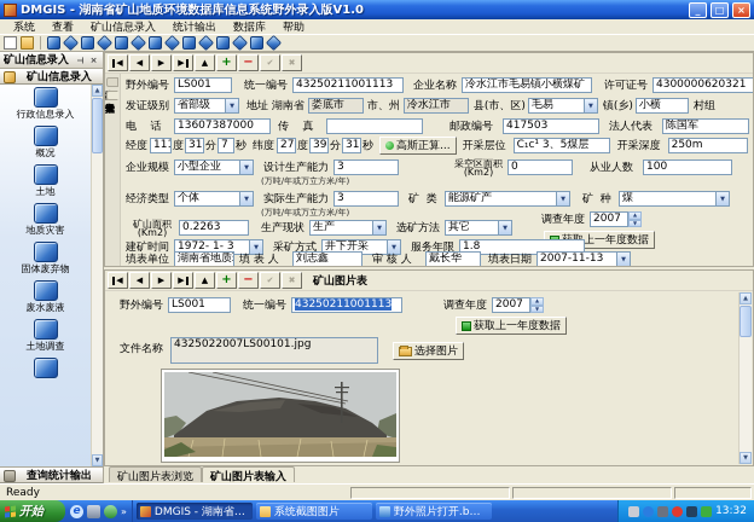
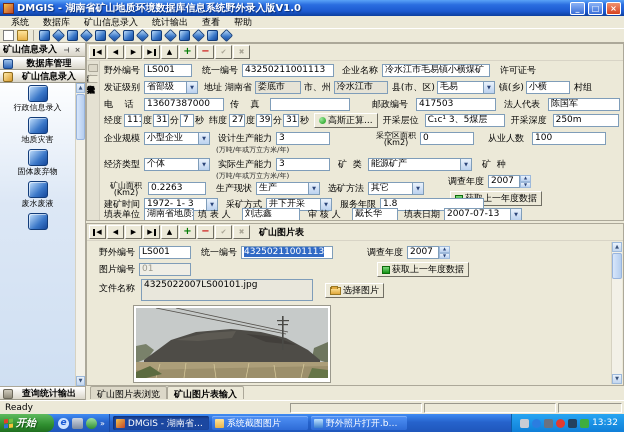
  DMGIS - 湖南省矿山地质环境数据库信息系统野外录入版V1.0
  _
  □
  ×
  系统
- 查看
+ 数据库
  矿山信息录入
  统计输出
- 数据库
+ 查看
  帮助
  矿山信息录入
  ×
+ 数据库管理
  矿山信息录入
  行政信息录入
- 概况
- 土地
  地质灾害
  固体废弃物
  废水废液
- 土地调查
  查询统计输出
  ◀
  ◀
  ▶
  ▶
  ▲
  +
  −
  ✔
  ✖
  野外编号
  LS001
  统一编号
  43250211001113
  企业名称
  冷水江市毛易镇小横煤矿
  许可证号
- 4300000620321
  发证级别
  省部级
  地址 湖南省
  娄底市
  市、州
  冷水江市
  县(市、区)
  毛易
  镇(乡)
  小横
  村组
  电 话
  13607387000
  传 真
  邮政编号
  417503
  法人代表
  陈国军
  经度
  111
  度
  31
  分
  7
  秒
  纬度
  27
  度
  39
  分
  31
  秒
  高斯正算...
  开采层位
  C₁c¹ 3、5煤层
  开采深度
  250m
  企业规模
  小型企业
  设计生产能力
  3
  采空区面积
  (Km2)
  0
  从业人数
  100
  (万吨/年或万立方米/年)
  经济类型
  个体
  实际生产能力
  3
  矿 类
  能源矿产
  矿 种
- 煤
  (万吨/年或万立方米/年)
  矿山面积
  (Km2)
  0.2263
  生产现状
  生产
  选矿方法
  其它
  调查年度
  2007
  上一年度数据
  建矿时间
  1972- 1- 3
  采矿方式
  井下开采
  服务年限
  1.8
  填表单位
  湖南省地质
  填 表 人
  刘志鑫
  审 核 人
  戴长华
  填表日期
- 2007-11-13
+ 2007-07-13
  ◀
  ◀
  ▶
  ▶
  ▲
  +
  −
  ✔
  ✖
  矿山图片表
  野外编号
  LS001
  统一编号
  43250211001113
  调查年度
  2007
+ 图片编号
+ 01
  获取上一年度数据
  文件名称
  4325022007LS00101.jpg
  选择图片
  矿山图片表浏览
  矿山图片表输入
  Ready
  开始
  e
  »
  DMGIS - 湖南省矿.
  系统截图图片
  野外照片打开.bmp
  13:32
